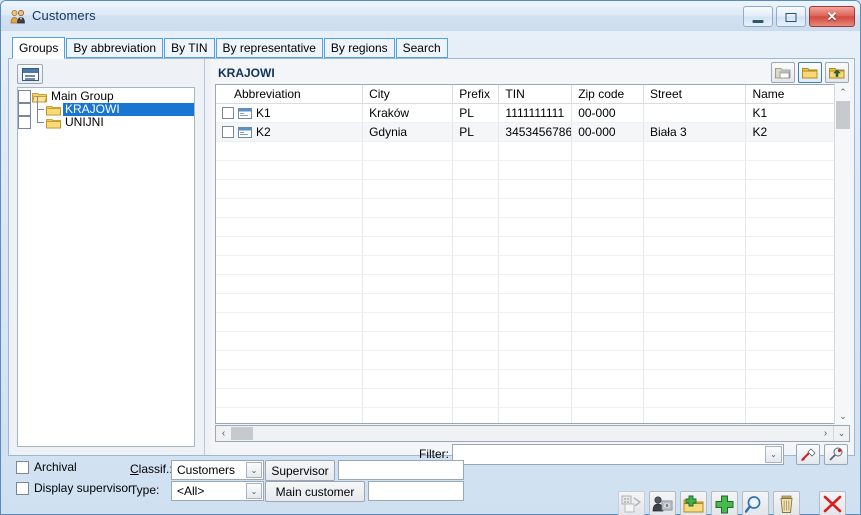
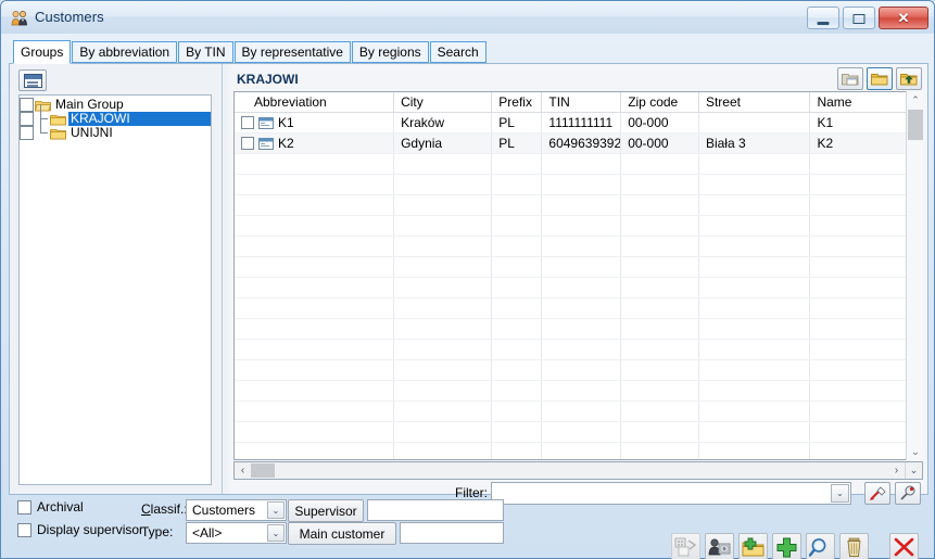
  Customers
  ✕
  Groups
  By abbreviation
  By TIN
  By representative
  By regions
  Search
  Main Group
  KRAJOWI
  UNIJNI
  KRAJOWI
  Abbreviation	City	Prefix	TIN	Zip code	Street	Name
  K1	Kraków	PL	1111111111	00-000		K1
- K2	Gdynia	PL	3453456786	00-000	Biała 3	K2
+ K2	Gdynia	PL	6049639392	00-000	Biała 3	K2
  ⌃
  ⌄
  ‹
  ›
  ⌄
  Filter:
  ⌄
  Archival
  Display supervisor
  Classif.
  Customers
  ⌄
  Type:
  <All>
  ⌄
  Supervisor
  Main customer
